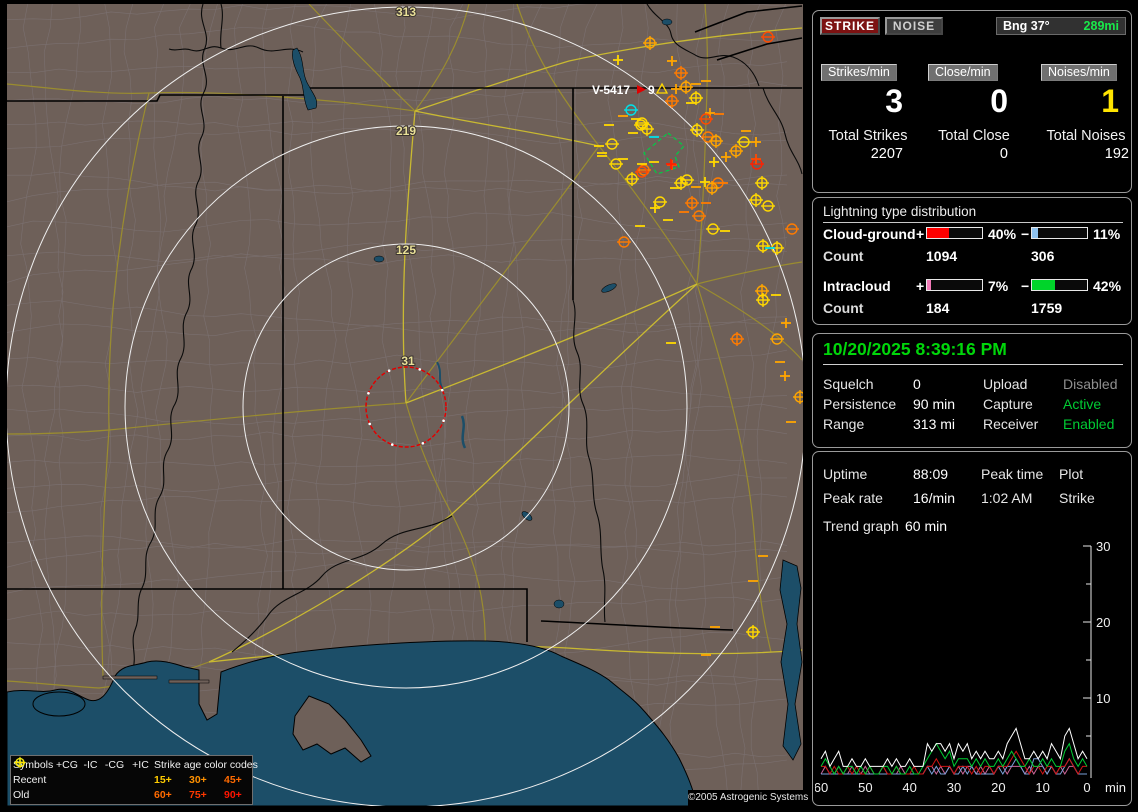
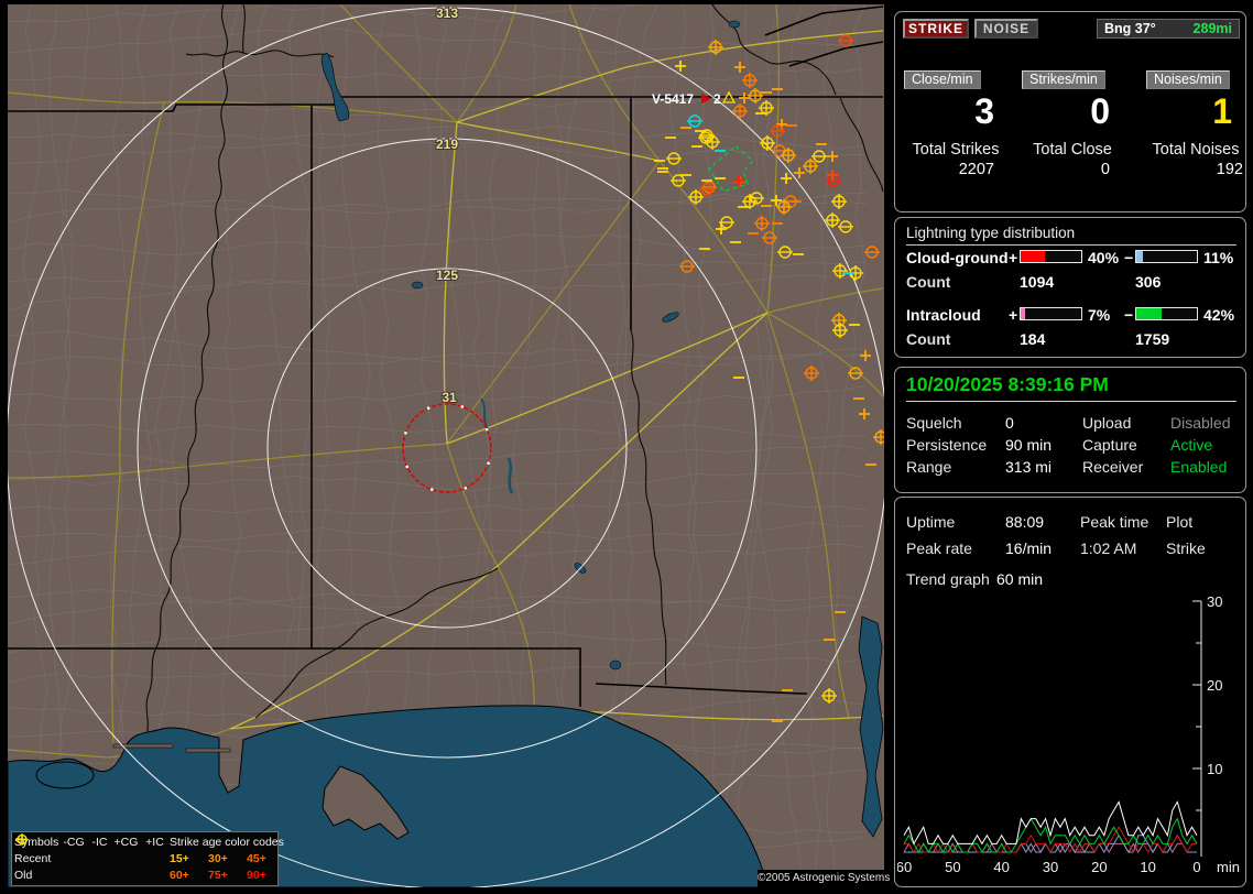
  313
  219
  125
  31
  V-5417
- 9
+ 2
  ymbols
- +CG
+ -CG
  -IC
- -CG
+ +CG
  +IC
  Strike age color codes
  Recent
  15+
  30+
  45+
  Old
  60+
  75+
  90+
  ©2005 Astrogenic Systems
  STRIKE
  NOISE
  Bng 37°
  289mi
- Strikes/min
+ Close/min
  3
  Total Strikes
  2207
- Close/min
+ Strikes/min
  0
  Total Close
  0
  Noises/min
  1
  Total Noises
  192
  Lightning type distribution
  Cloud-ground
  +
  40%
  −
  11%
  Count
  1094
  306
  Intracloud
  +
  7%
  −
  42%
  Count
  184
  1759
  10/20/2025 8:39:16 PM
  Squelch
  0
  Upload
  Disabled
  Persistence
  90 min
  Capture
  Active
  Range
  313 mi
  Receiver
  Enabled
  Uptime
  88:09
  Peak time
  Plot
  Peak rate
  16/min
  1:02 AM
  Strike
  Trend graph
  60 min
  10
  20
  30
  60
  50
  40
  30
  20
  10
  0
  min
